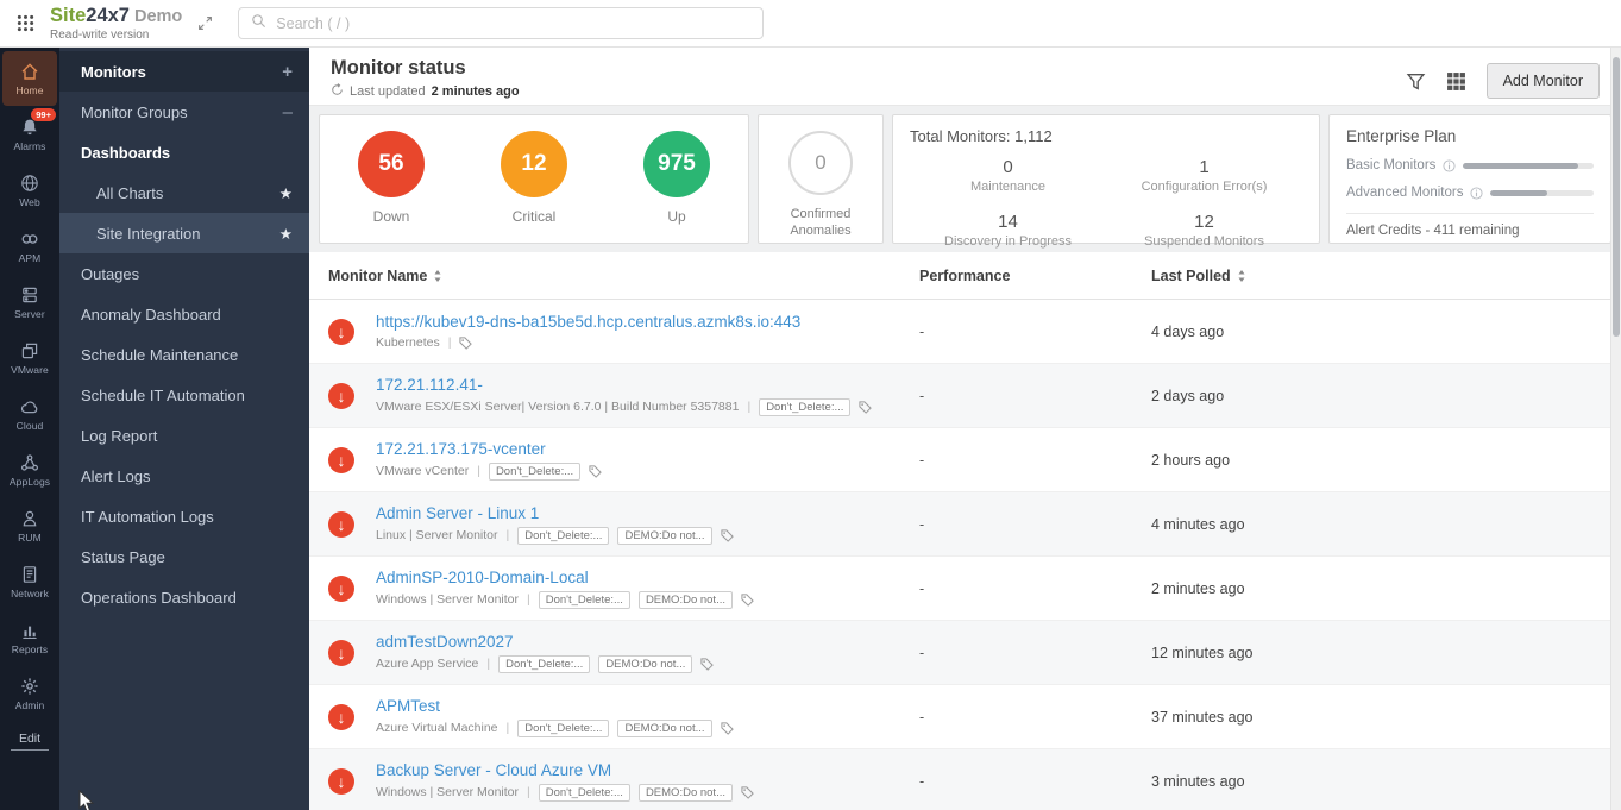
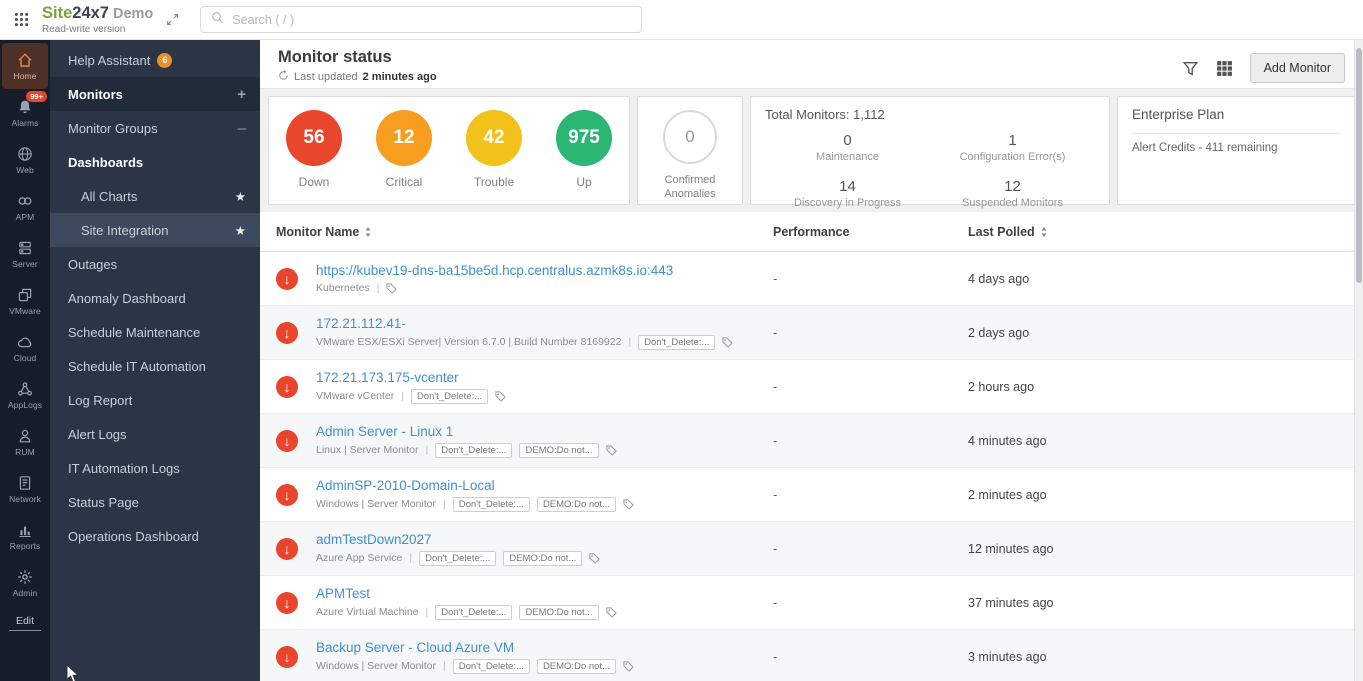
  Site24x7 Demo
  Read-write version
  Search ( / )
  Home
  99+
  Alarms
  Web
  APM
  Server
  VMware
  Cloud
  AppLogs
  RUM
  Network
  Reports
  Admin
  Edit
+ Help Assistant
+ 6
  Monitors
  +
  Monitor Groups
  –
  Dashboards
  All Charts
  ★
  Site Integration
  ★
  Outages
  Anomaly Dashboard
  Schedule Maintenance
  Schedule IT Automation
  Log Report
  Alert Logs
  IT Automation Logs
  Status Page
  Operations Dashboard
  Monitor status
  Last updated
  2 minutes ago
  Add Monitor
  56
  Down
  12
  Critical
+ 42
+ Trouble
  975
  Up
  0
  Confirmed
  Anomalies
  Total Monitors: 1,112
  0
  Maintenance
  1
  Configuration Error(s)
  14
  Discovery in Progress
  12
  Suspended Monitors
  Enterprise Plan
- Basic Monitors
- Advanced Monitors
  Alert Credits - 411 remaining
  Monitor Name
  Performance
  Last Polled
  ↓
  https://kubev19-dns-ba15be5d.hcp.centralus.azmk8s.io:443
  Kubernetes
  |
  -
  4 days ago
  ↓
  172.21.112.41-
- VMware ESX/ESXi Server| Version 6.7.0 | Build Number 5357881
+ VMware ESX/ESXi Server| Version 6.7.0 | Build Number 8169922
  |
  Don't_Delete:...
  -
  2 days ago
  ↓
  172.21.173.175-vcenter
  VMware vCenter
  |
  Don't_Delete:...
  -
  2 hours ago
  ↓
  Admin Server - Linux 1
  Linux | Server Monitor
  |
  Don't_Delete:...
  DEMO:Do not...
  -
  4 minutes ago
  ↓
  AdminSP-2010-Domain-Local
  Windows | Server Monitor
  |
  Don't_Delete:...
  DEMO:Do not...
  -
  2 minutes ago
  ↓
  admTestDown2027
  Azure App Service
  |
  Don't_Delete:...
  DEMO:Do not...
  -
  12 minutes ago
  ↓
  APMTest
  Azure Virtual Machine
  |
  Don't_Delete:...
  DEMO:Do not...
  -
  37 minutes ago
  ↓
  Backup Server - Cloud Azure VM
  Windows | Server Monitor
  |
  Don't_Delete:...
  DEMO:Do not...
  -
  3 minutes ago
